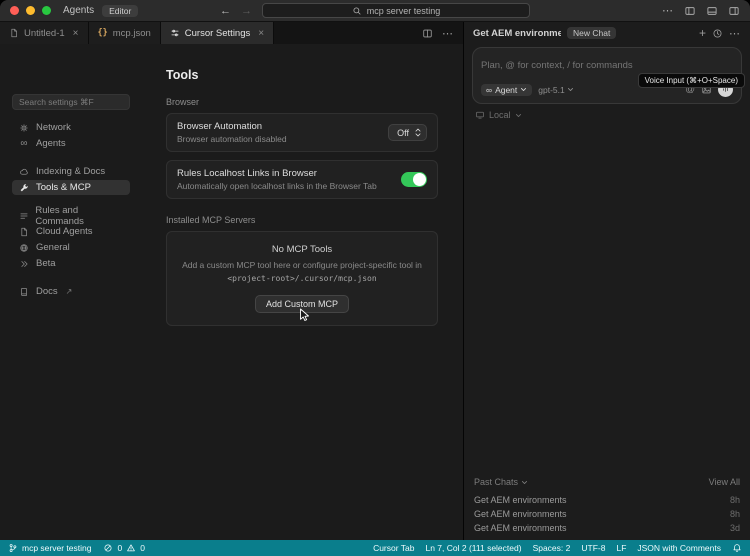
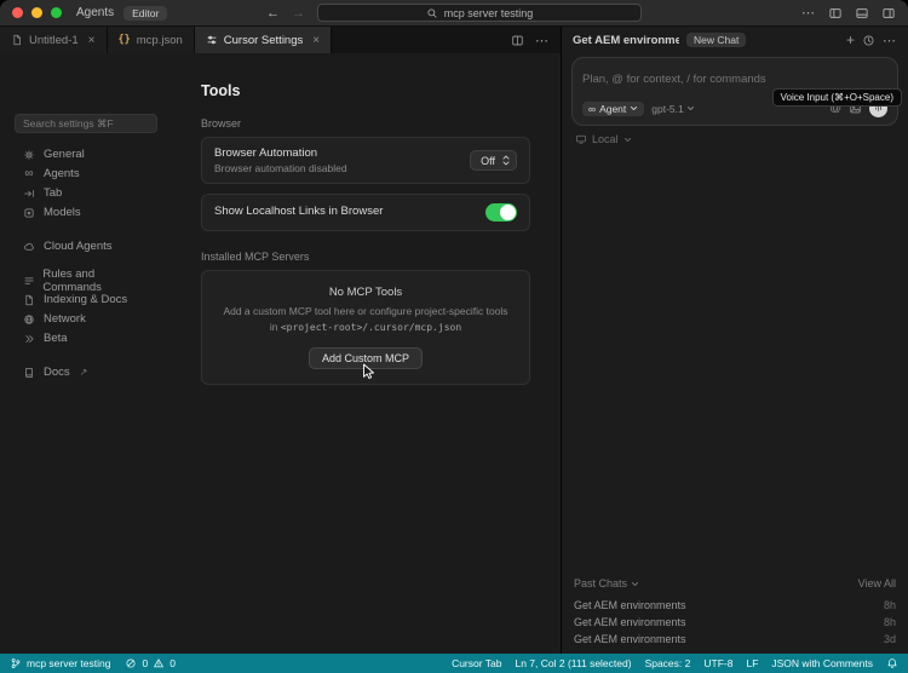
  Agents
  Editor
  ←
  →
  mcp server testing
  ⋯
  Untitled-1
  ×
  {}
  mcp.json
  Cursor Settings
  ×
  ⋯
  Search settings ⌘F
- Network
+ General
  ∞
  Agents
+ Tab
+ Models
- Indexing & Docs
+ Cloud Agents
- Tools & MCP
  Rules and Commands
- Cloud Agents
+ Indexing & Docs
- General
+ Network
  Beta
  Docs
  ↗
  Tools
  Browser
  Browser Automation
  Browser automation disabled
  Off
- Rules Localhost Links in Browser
+ Show Localhost Links in Browser
- Automatically open localhost links in the Browser Tab
  Installed MCP Servers
  No MCP Tools
- Add a custom MCP tool here or configure project-specific tool in <project-root>/.cursor/mcp.json
+ Add a custom MCP tool here or configure project-specific tools in <project-root>/.cursor/mcp.json
  Add Custom MCP
  Get AEM environme
  New Chat
  +
  ⋯
  Plan, @ for context, / for commands
  ∞
  Agent
  gpt-5.1
  @
  Voice Input (⌘+O+Space)
  Local
  Past Chats
  View All
  Get AEM environments
  8h
  Get AEM environments
  8h
  Get AEM environments
  3d
  mcp server testing
  0
  0
  Cursor Tab
  Ln 7, Col 2 (111 selected)
  Spaces: 2
  UTF-8
  LF
  JSON with Comments
